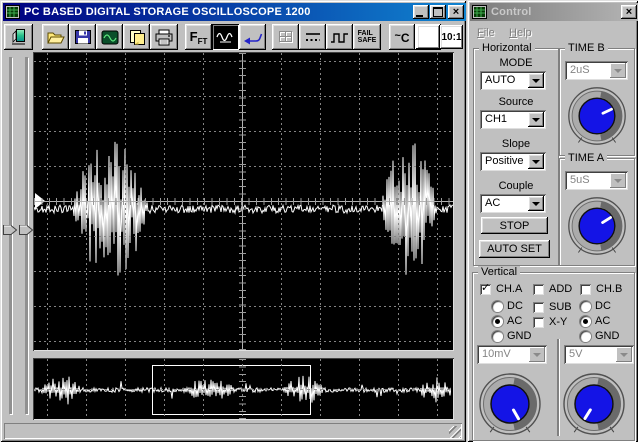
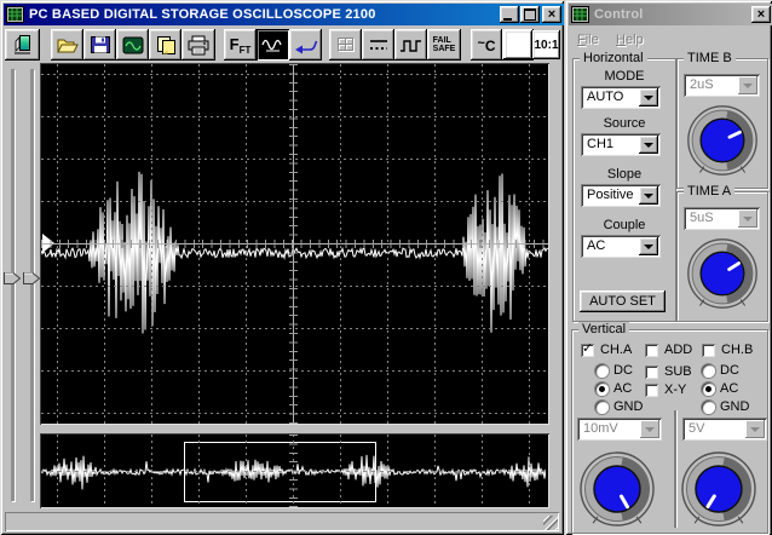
- PC BASED DIGITAL STORAGE OSCILLOSCOPE 1200
+ PC BASED DIGITAL STORAGE OSCILLOSCOPE 2100
  ×
  FFT
  ~C
  10:1
  Control
  ×
  File
  Help
  Horizontal
  MODE
  AUTO
  Source
  CH1
  Slope
  Positive
  Couple
  AC
- STOP
  AUTO SET
  TIME B
  2uS
  TIME A
  5uS
  Vertical
  ✓
  CH.A
  ADD
  CH.B
  DC
  AC
  GND
  SUB
  X-Y
  DC
  AC
  GND
  10mV
  5V
